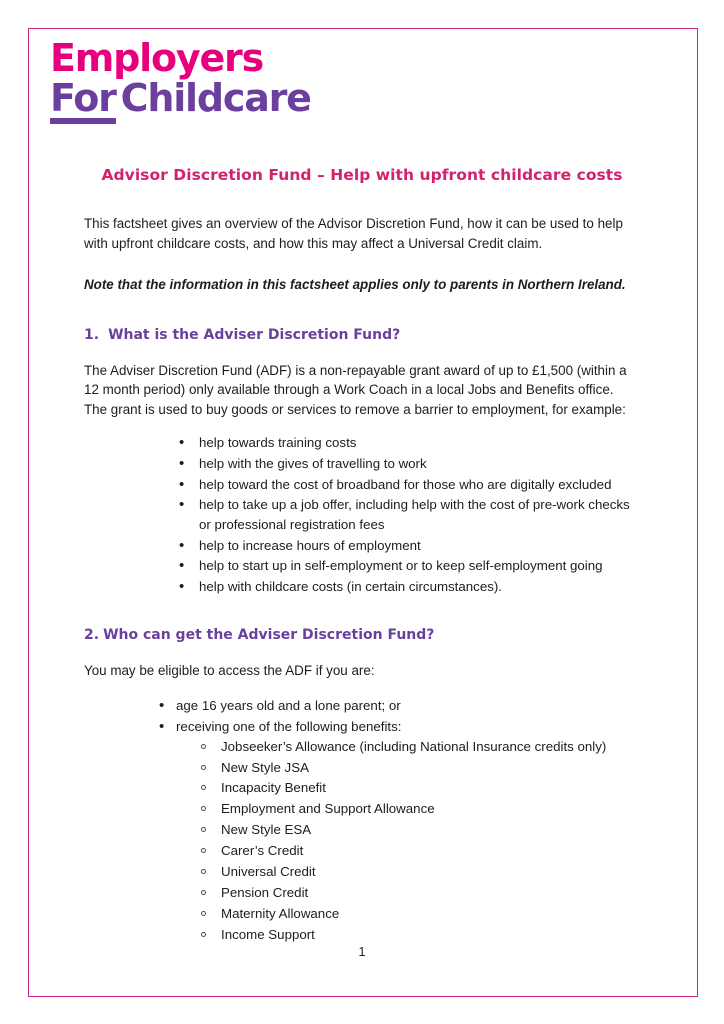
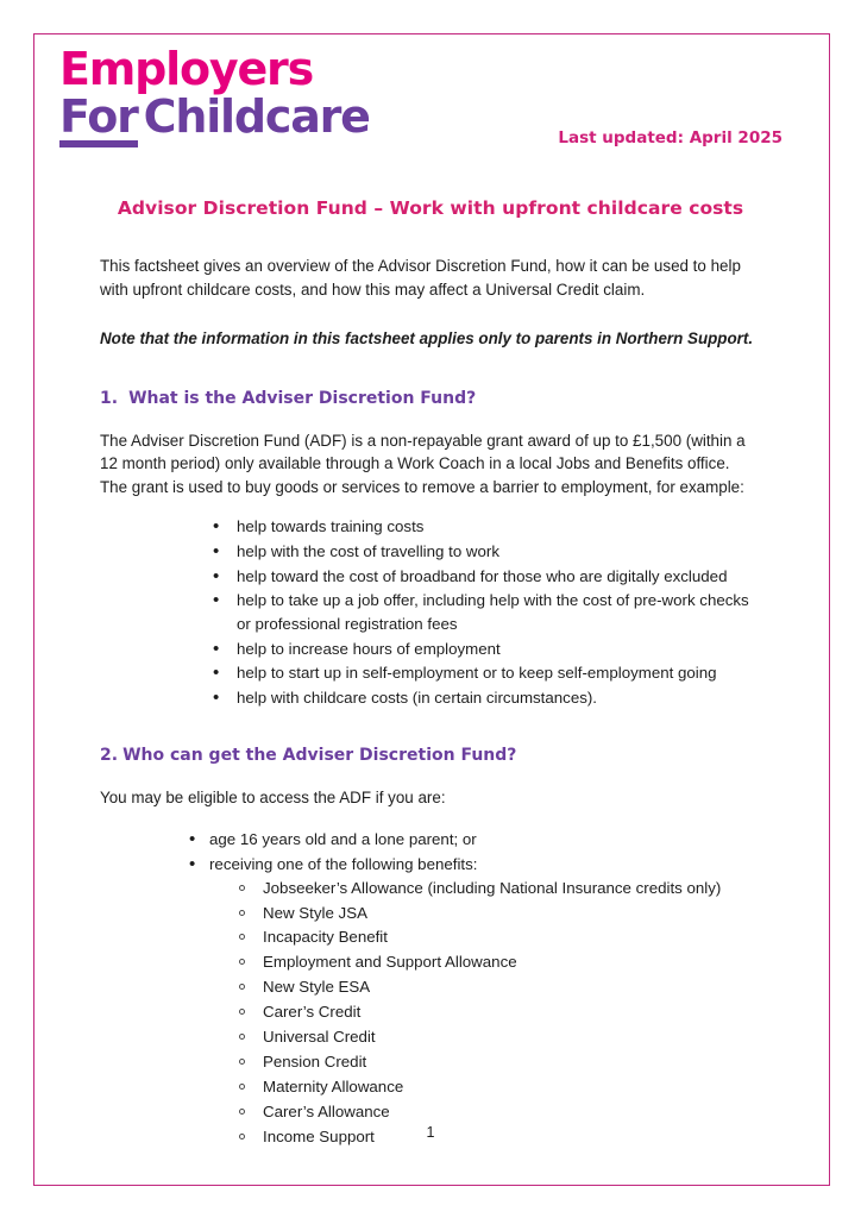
  Employers
  ForChildcare
+ Last updated: April 2025
- Advisor Discretion Fund – Help with upfront childcare costs
+ Advisor Discretion Fund – Work with upfront childcare costs
  This factsheet gives an overview of the Advisor Discretion Fund, how it can be used to help with upfront childcare costs, and how this may affect a Universal Credit claim.
- Note that the information in this factsheet applies only to parents in Northern Ireland.
+ Note that the information in this factsheet applies only to parents in Northern Support.
  1. What is the Adviser Discretion Fund?
  The Adviser Discretion Fund (ADF) is a non-repayable grant award of up to £1,500 (within a 12 month period) only available through a Work Coach in a local Jobs and Benefits office. The grant is used to buy goods or services to remove a barrier to employment, for example:
  help towards training costs
- help with the gives of travelling to work
+ help with the cost of travelling to work
  help toward the cost of broadband for those who are digitally excluded
  help to take up a job offer, including help with the cost of pre-work checks or professional registration fees
  help to increase hours of employment
  help to start up in self-employment or to keep self-employment going
  help with childcare costs (in certain circumstances).
  2. Who can get the Adviser Discretion Fund?
  You may be eligible to access the ADF if you are:
  age 16 years old and a lone parent; or
  receiving one of the following benefits:
  Jobseeker’s Allowance (including National Insurance credits only)
  New Style JSA
  Incapacity Benefit
  Employment and Support Allowance
  New Style ESA
  Carer’s Credit
  Universal Credit
  Pension Credit
  Maternity Allowance
+ Carer’s Allowance
  Income Support
  1
